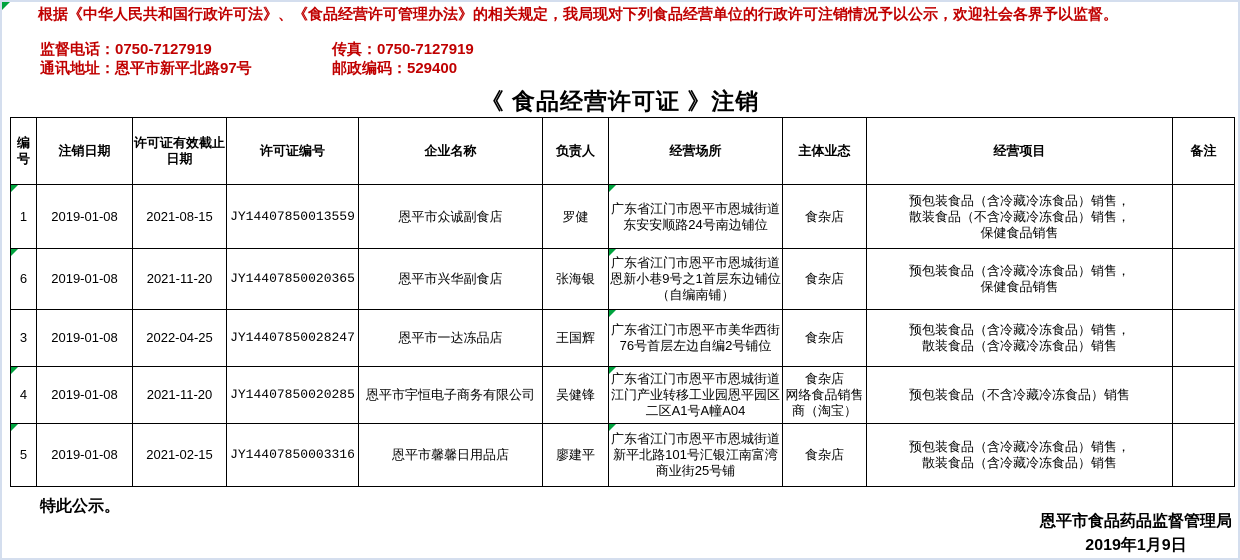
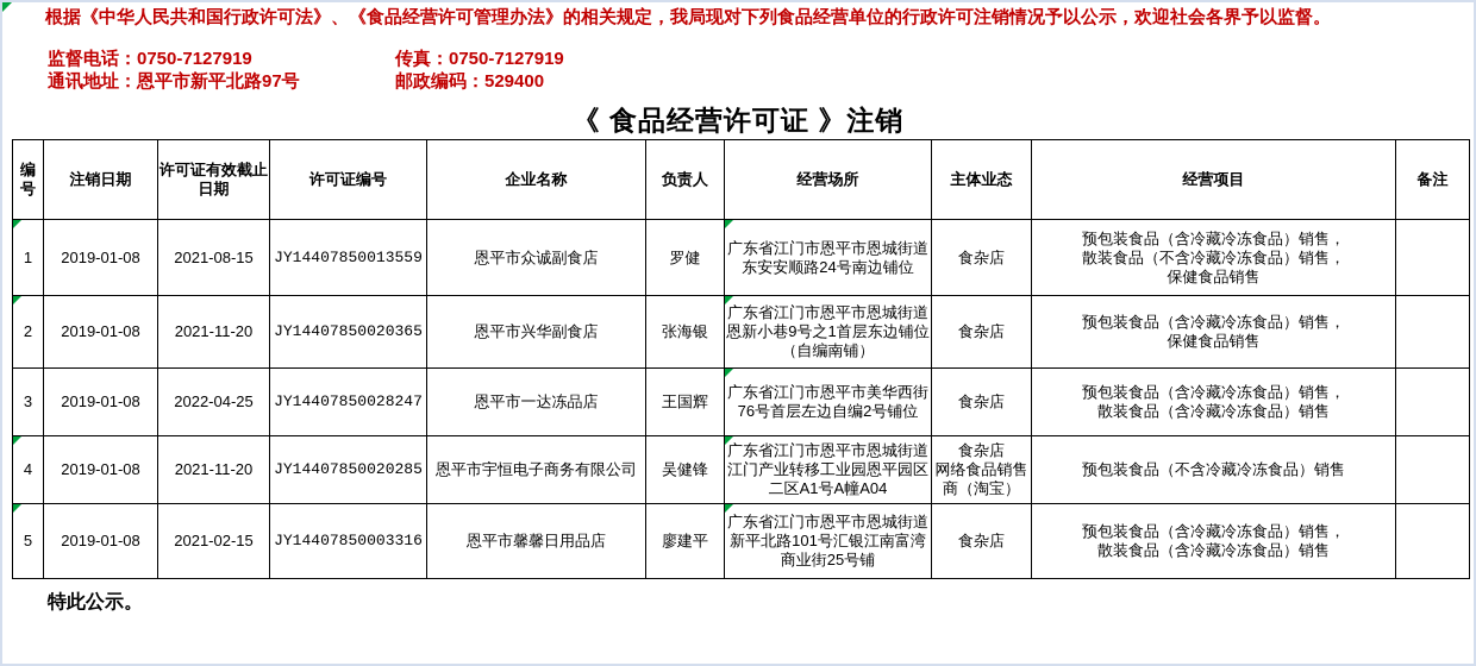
  根据《中华人民共和国行政许可法》、《食品经营许可管理办法》的相关规定，我局现对下列食品经营单位的行政许可注销情况予以公示，欢迎社会各界予以监督。
  监督电话：0750-7127919
  传真：0750-7127919
  通讯地址：恩平市新平北路97号
  邮政编码：529400
  《 食品经营许可证 》注销
  编号	注销日期	许可证有效截止日期	许可证编号	企业名称	负责人	经营场所	主体业态	经营项目	备注
  1	2019-01-08	2021-08-15	JY14407850013559	恩平市众诚副食店	罗健	广东省江门市恩平市恩城街道东安安顺路24号南边铺位	食杂店	预包装食品（含冷藏冷冻食品）销售， 散装食品（不含冷藏冷冻食品）销售， 保健食品销售
- 6	2019-01-08	2021-11-20	JY14407850020365	恩平市兴华副食店	张海银	广东省江门市恩平市恩城街道恩新小巷9号之1首层东边铺位（自编南铺）	食杂店	预包装食品（含冷藏冷冻食品）销售， 保健食品销售
+ 2	2019-01-08	2021-11-20	JY14407850020365	恩平市兴华副食店	张海银	广东省江门市恩平市恩城街道恩新小巷9号之1首层东边铺位（自编南铺）	食杂店	预包装食品（含冷藏冷冻食品）销售， 保健食品销售
  3	2019-01-08	2022-04-25	JY14407850028247	恩平市一达冻品店	王国辉	广东省江门市恩平市美华西街76号首层左边自编2号铺位	食杂店	预包装食品（含冷藏冷冻食品）销售， 散装食品（含冷藏冷冻食品）销售
  4	2019-01-08	2021-11-20	JY14407850020285	恩平市宇恒电子商务有限公司	吴健锋	广东省江门市恩平市恩城街道江门产业转移工业园恩平园区二区A1号A幢A04	食杂店 网络食品销售商（淘宝）	预包装食品（不含冷藏冷冻食品）销售
  5	2019-01-08	2021-02-15	JY14407850003316	恩平市馨馨日用品店	廖建平	广东省江门市恩平市恩城街道新平北路101号汇银江南富湾商业街25号铺	食杂店	预包装食品（含冷藏冷冻食品）销售， 散装食品（含冷藏冷冻食品）销售
  特此公示。
- 恩平市食品药品监督管理局
- 2019年1月9日
